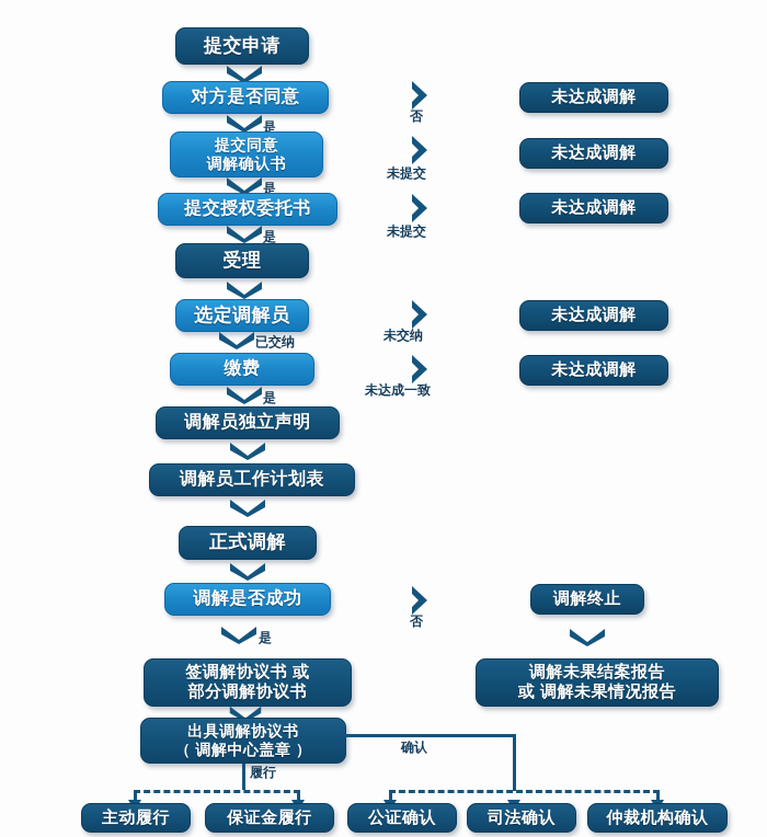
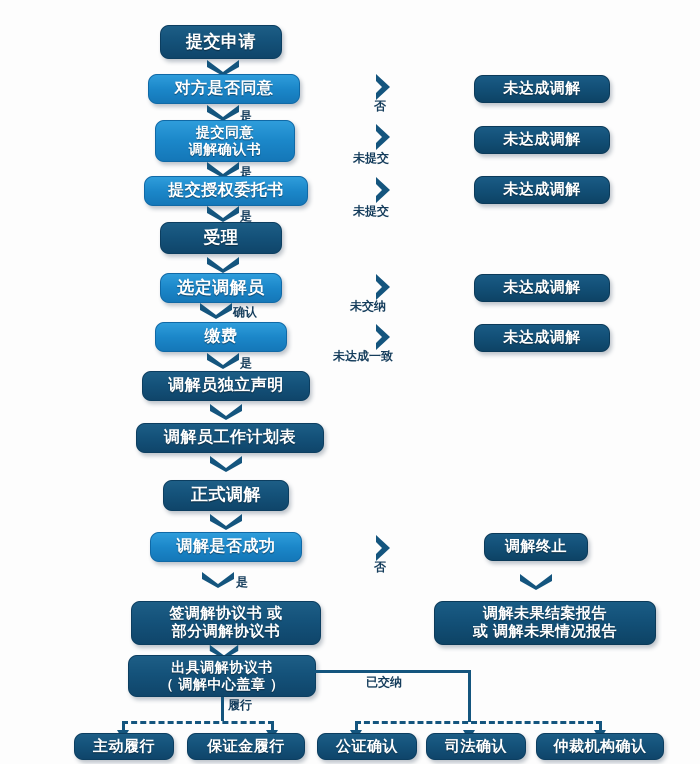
  提交申请
  对方是否同意
  是
  提交同意
  调解确认书
  是
  提交授权委托书
  是
  受理
  选定调解员
- 已交纳
+ 确认
  缴费
  是
  调解员独立声明
  调解员工作计划表
  正式调解
  调解是否成功
  是
  签调解协议书 或
  部分调解协议书
  出具调解协议书
  （ 调解中心盖章 ）
  否
  未提交
  未提交
  未交纳
  未达成一致
  否
  未达成调解
  未达成调解
  未达成调解
  未达成调解
  未达成调解
  调解终止
  调解未果结案报告
  或 调解未果情况报告
  履行
- 确认
+ 已交纳
  主动履行
  保证金履行
  公证确认
  司法确认
  仲裁机构确认
